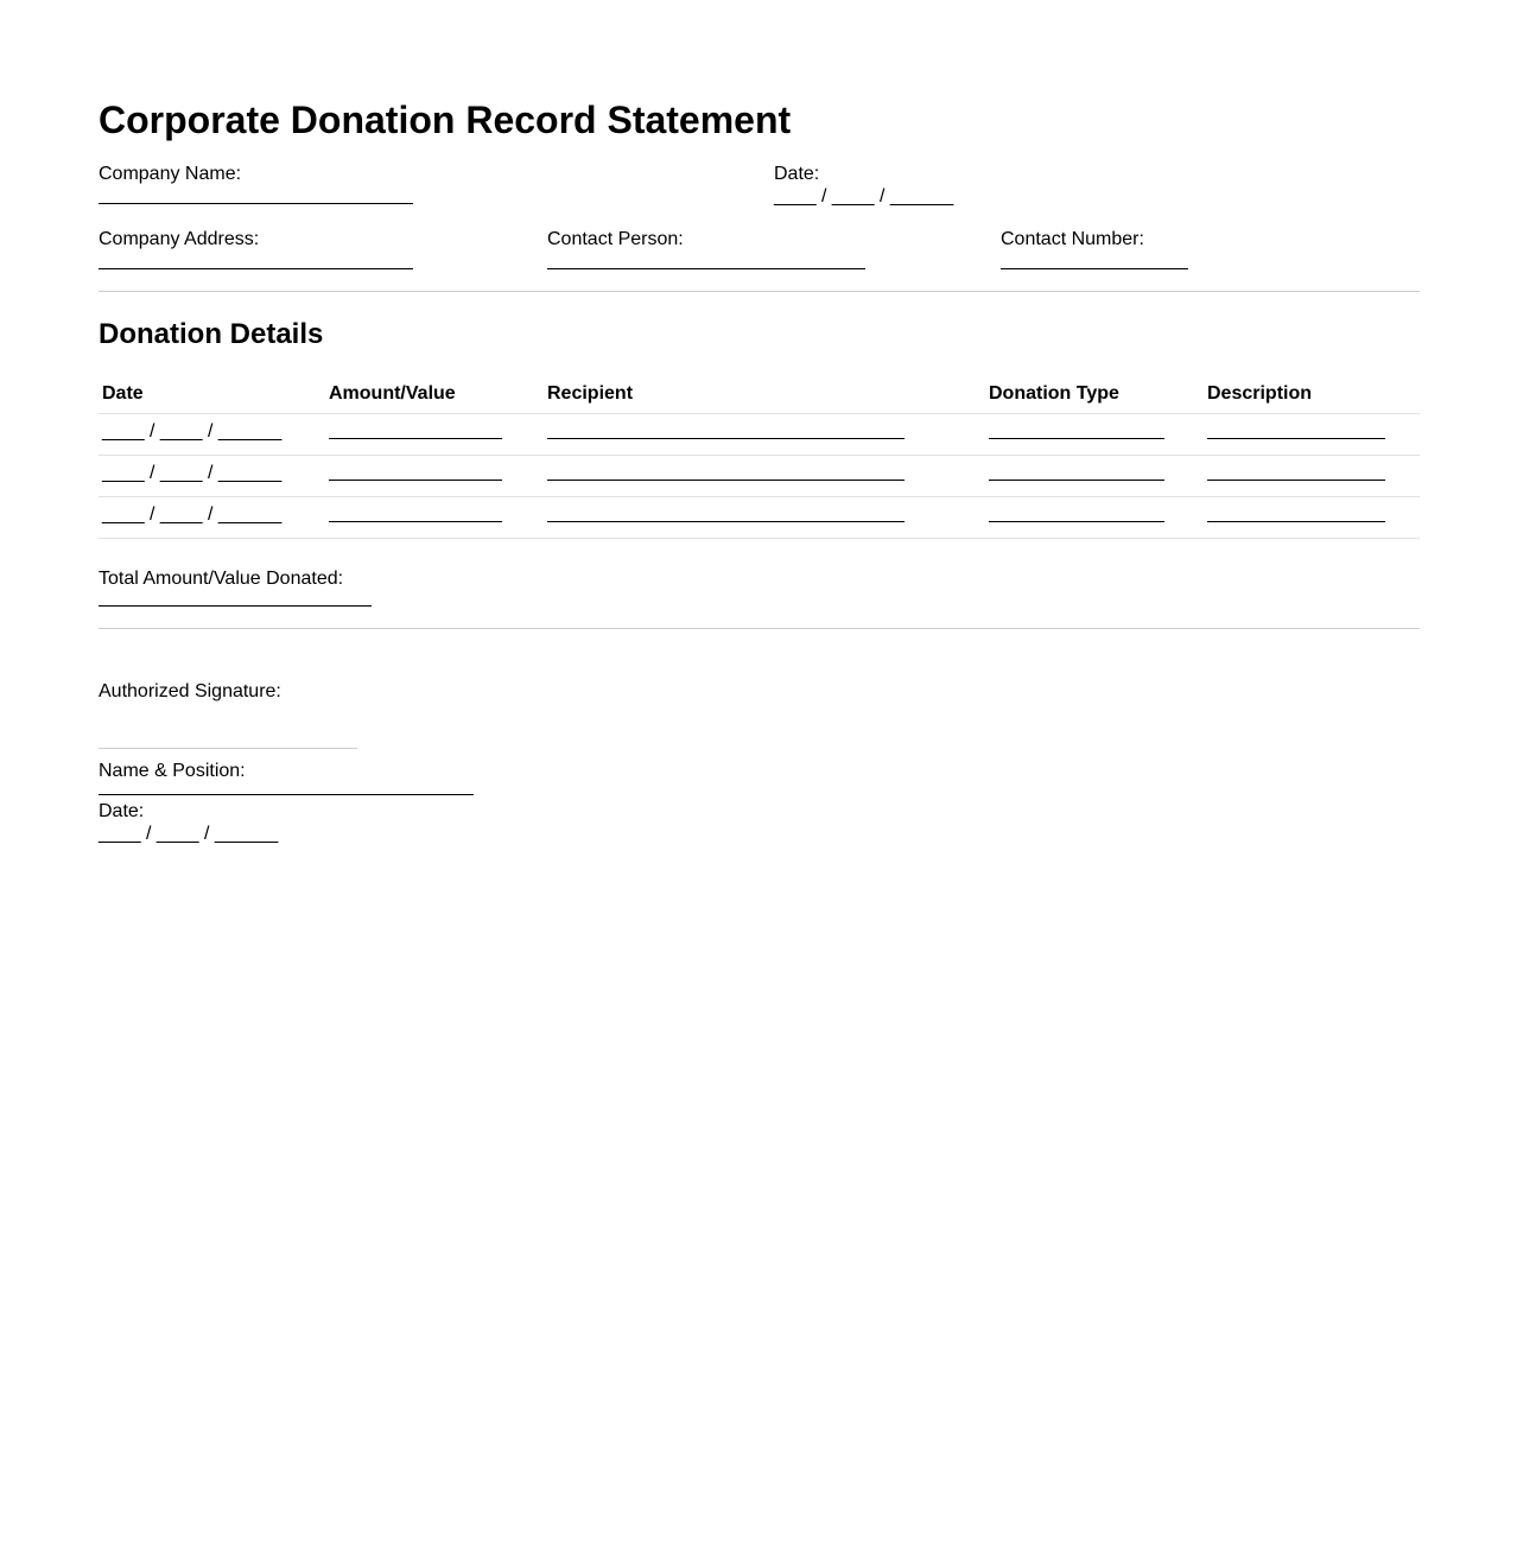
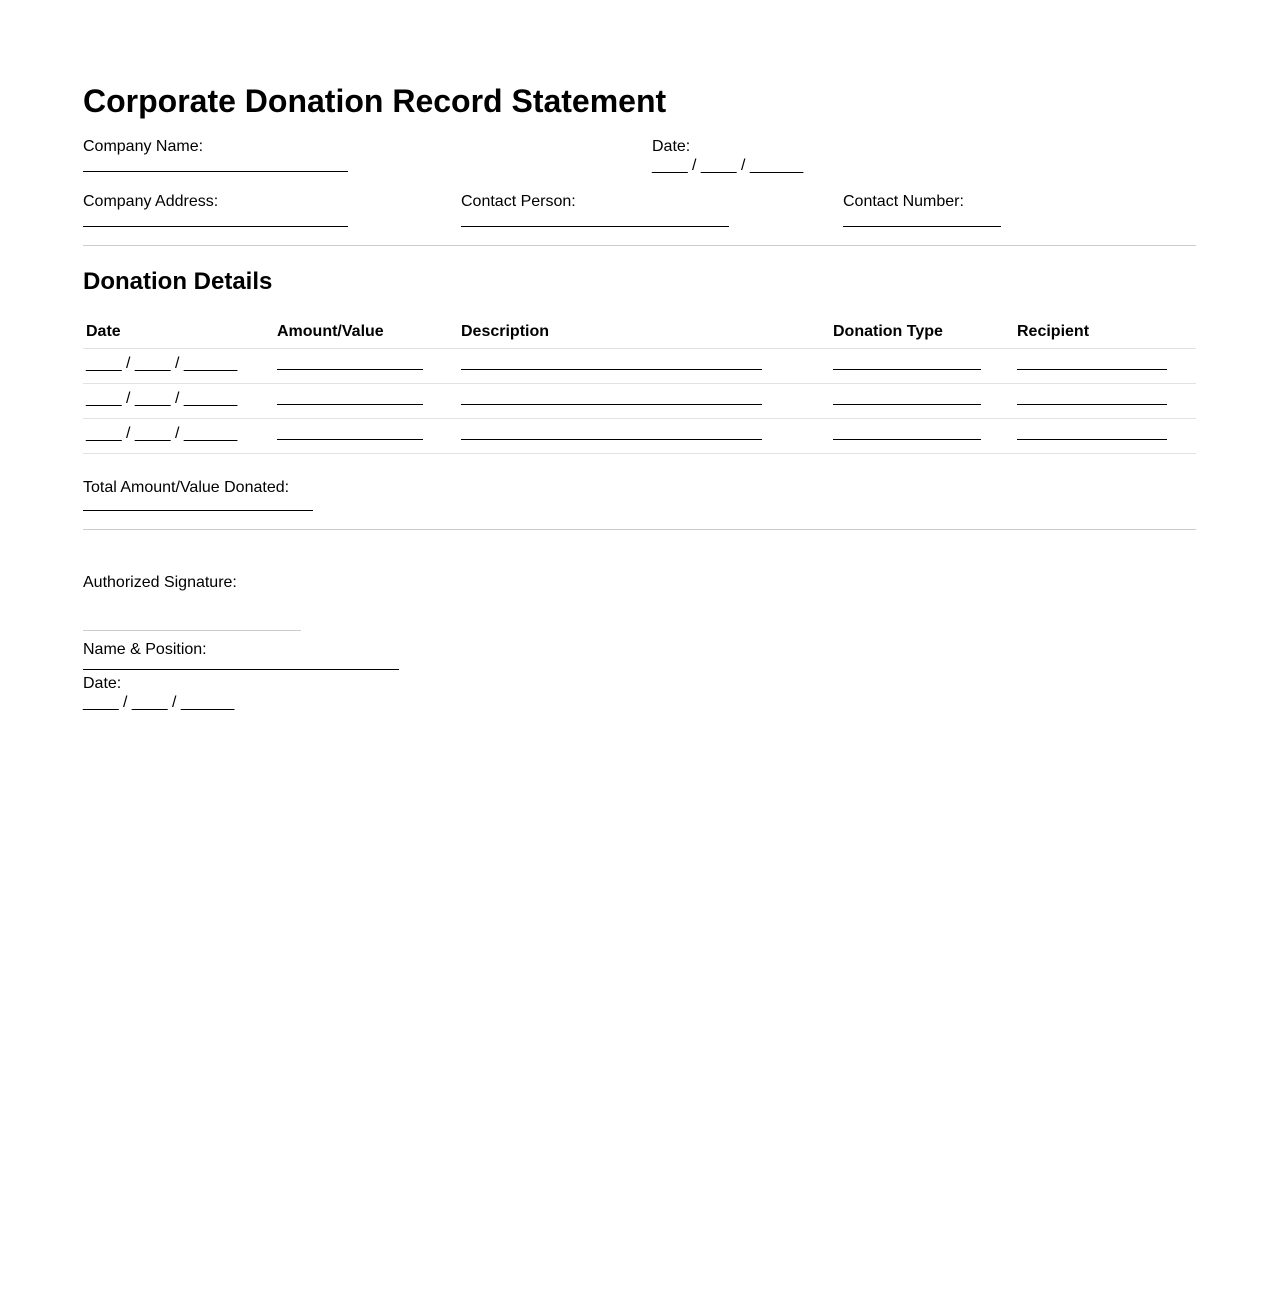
  Corporate Donation Record Statement
  Company Name:
  Date:
  ____ / ____ / ______
  Company Address:
  Contact Person:
  Contact Number:
  Donation Details
  Date
  Amount/Value
- Recipient
+ Description
  Donation Type
- Description
+ Recipient
  ____ / ____ / ______
  ____ / ____ / ______
  ____ / ____ / ______
  Total Amount/Value Donated:
  Authorized Signature:
  Name & Position:
  Date:
  ____ / ____ / ______
